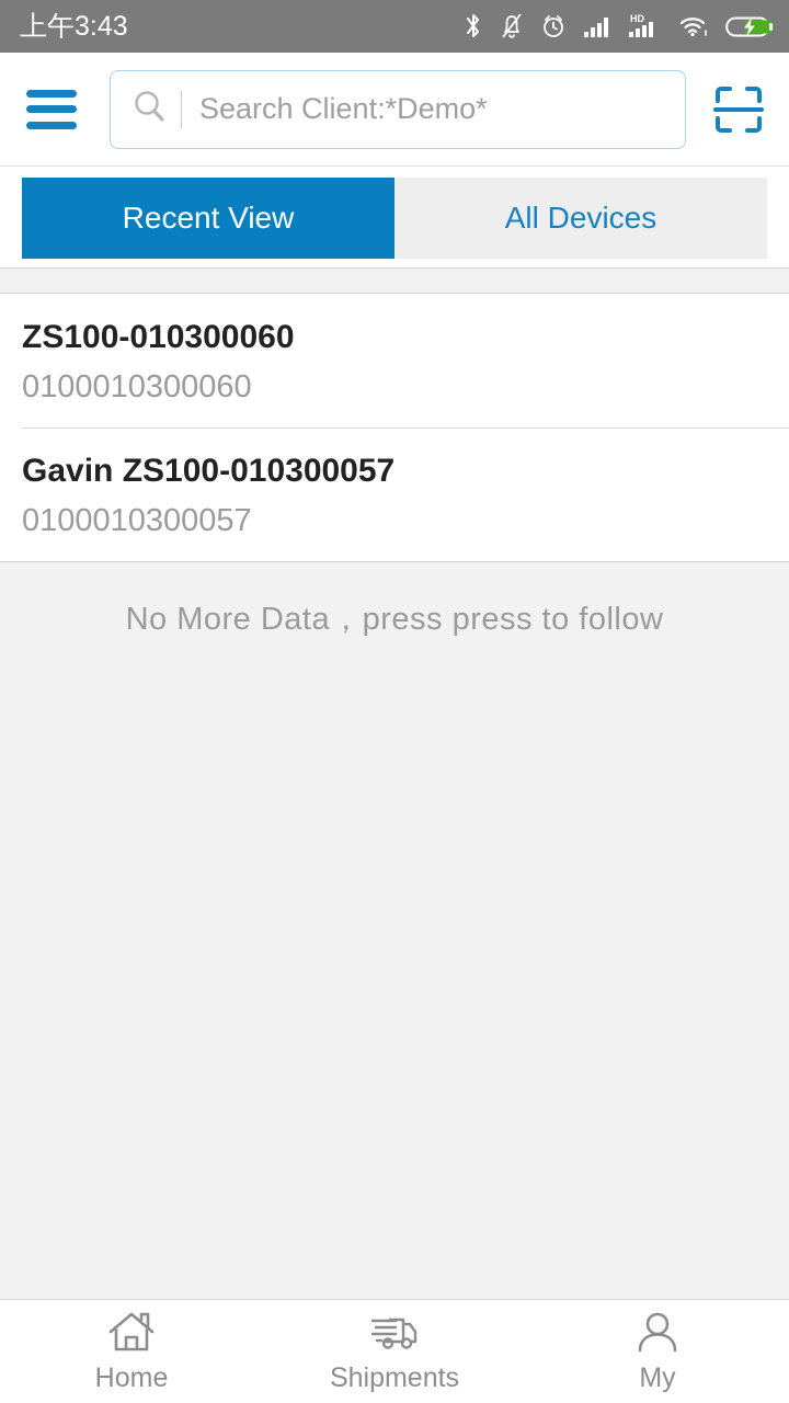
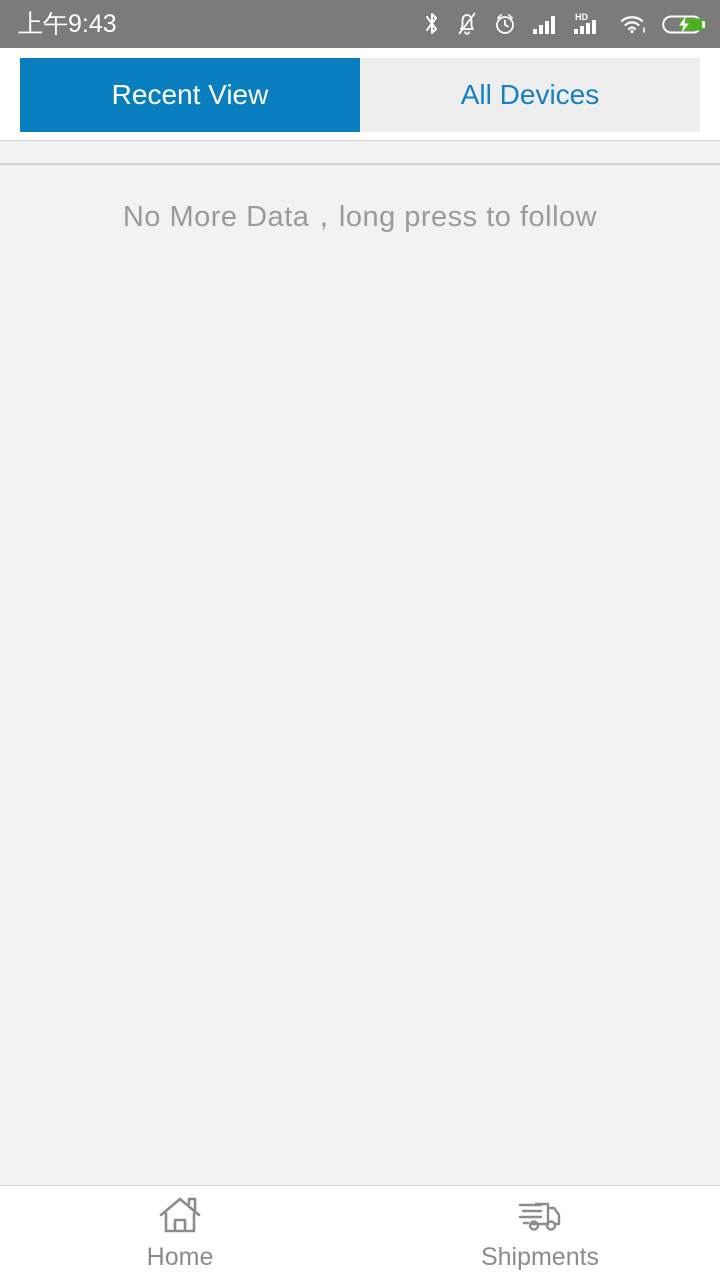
- 上午3:43
+ 上午9:43
  HD
- Search Client:*Demo*
  Recent View
  All Devices
- ZS100-010300060
- 0100010300060
- Gavin ZS100-010300057
- 0100010300057
- No More Data，press press to follow
+ No More Data，long press to follow
  Home
  Shipments
- My
